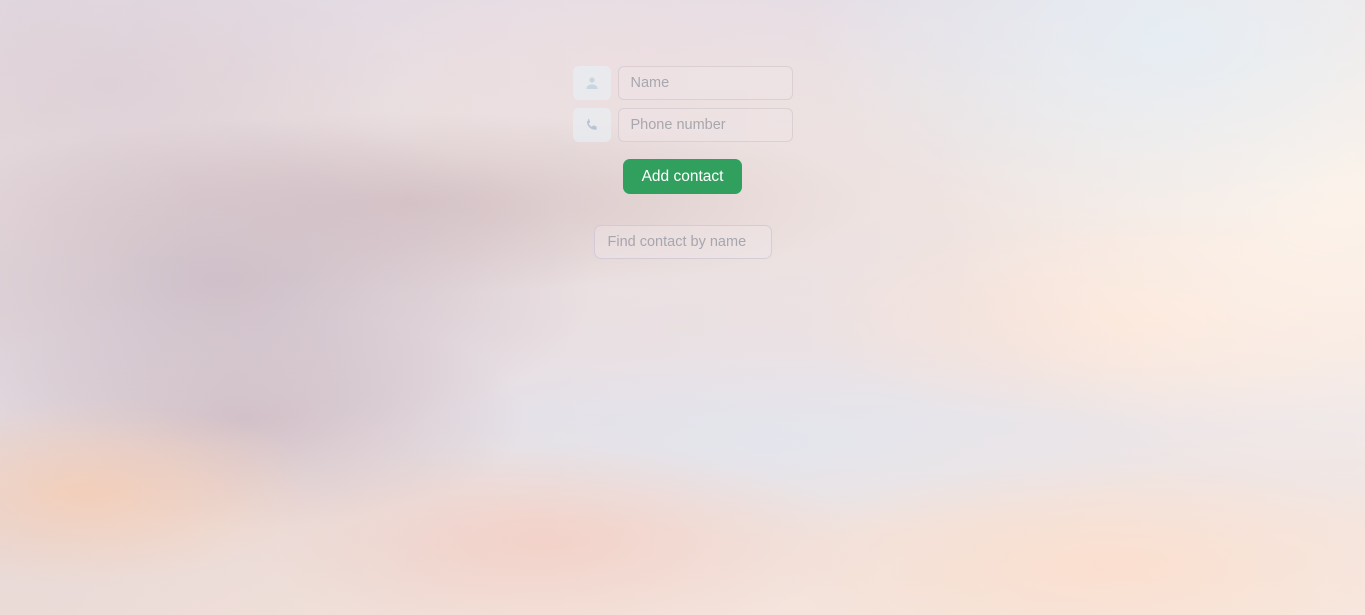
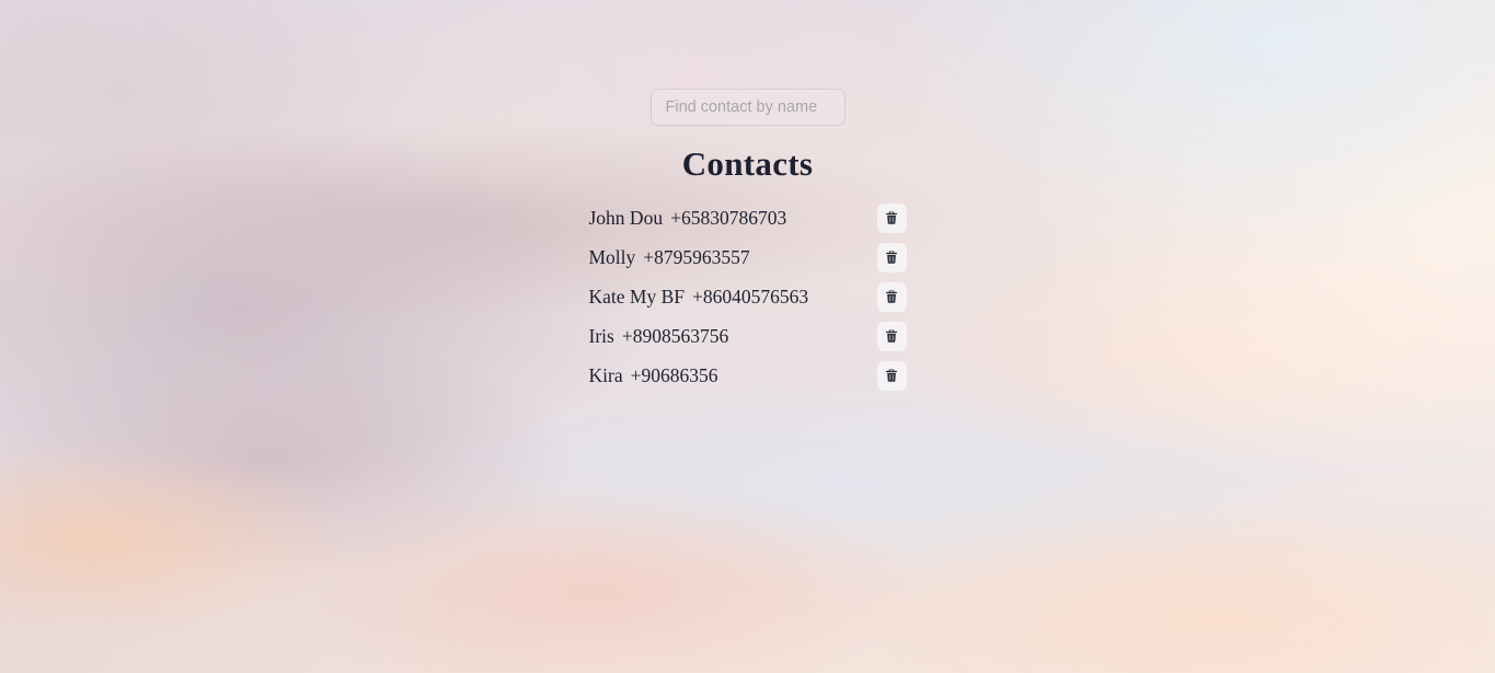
- Name
- Phone number
- Add contact
  Find contact by name
+ Contacts
+ John Dou +65830786703
+ Molly +8795963557
+ Kate My BF +86040576563
+ Iris +8908563756
+ Kira +90686356
